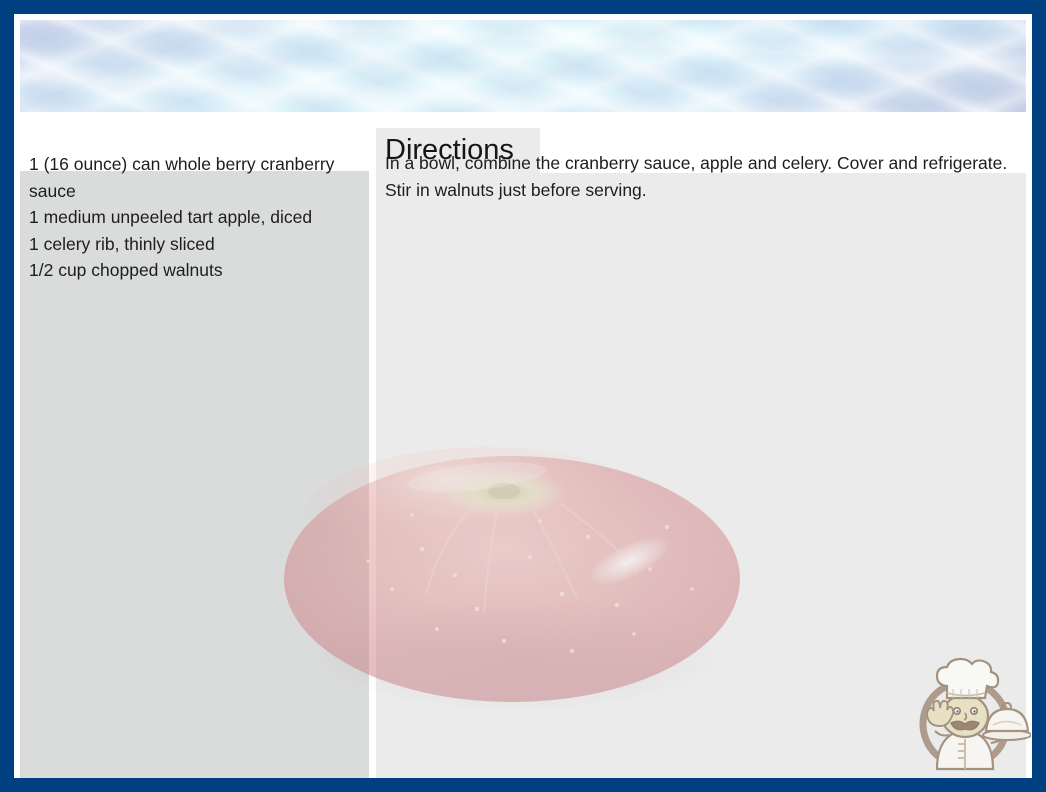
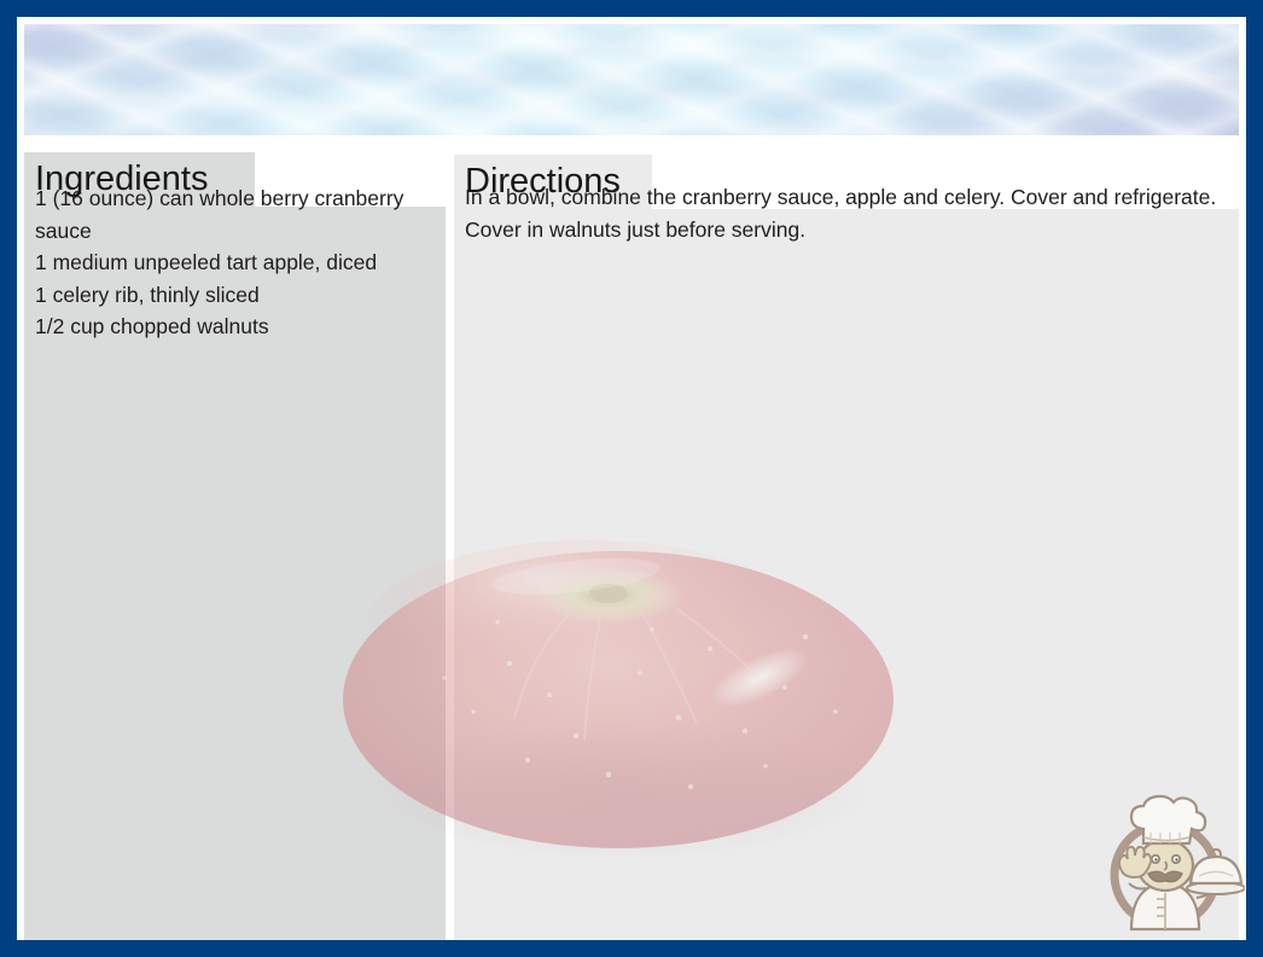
+ Ingredients
  1 (16 ounce) can whole berry cranberry sauce
  1 medium unpeeled tart apple, diced
  1 celery rib, thinly sliced
  1/2 cup chopped walnuts
  Directions
- In a bowl, combine the cranberry sauce, apple and celery. Cover and refrigerate. Stir in walnuts just before serving.
+ In a bowl, combine the cranberry sauce, apple and celery. Cover and refrigerate. Cover in walnuts just before serving.
